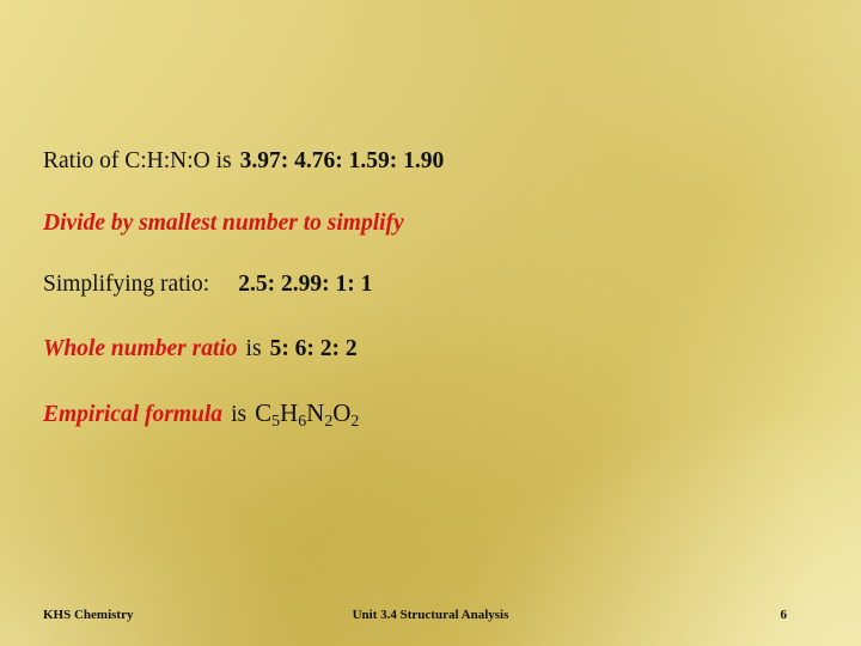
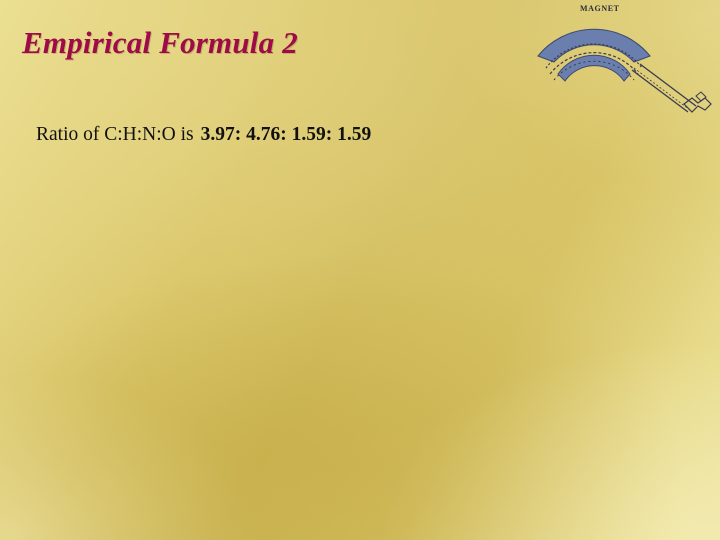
+ Empirical Formula 2
+ MAGNET
- Ratio of C:H:N:O is 3.97: 4.76: 1.59: 1.90
+ Ratio of C:H:N:O is 3.97: 4.76: 1.59: 1.59
- Divide by smallest number to simplify
- Simplifying ratio: 2.5: 2.99: 1: 1
- Whole number ratio is 5: 6: 2: 2
- Empirical formula is C5H6N2O2
- KHS Chemistry
- Unit 3.4 Structural Analysis
- 6
